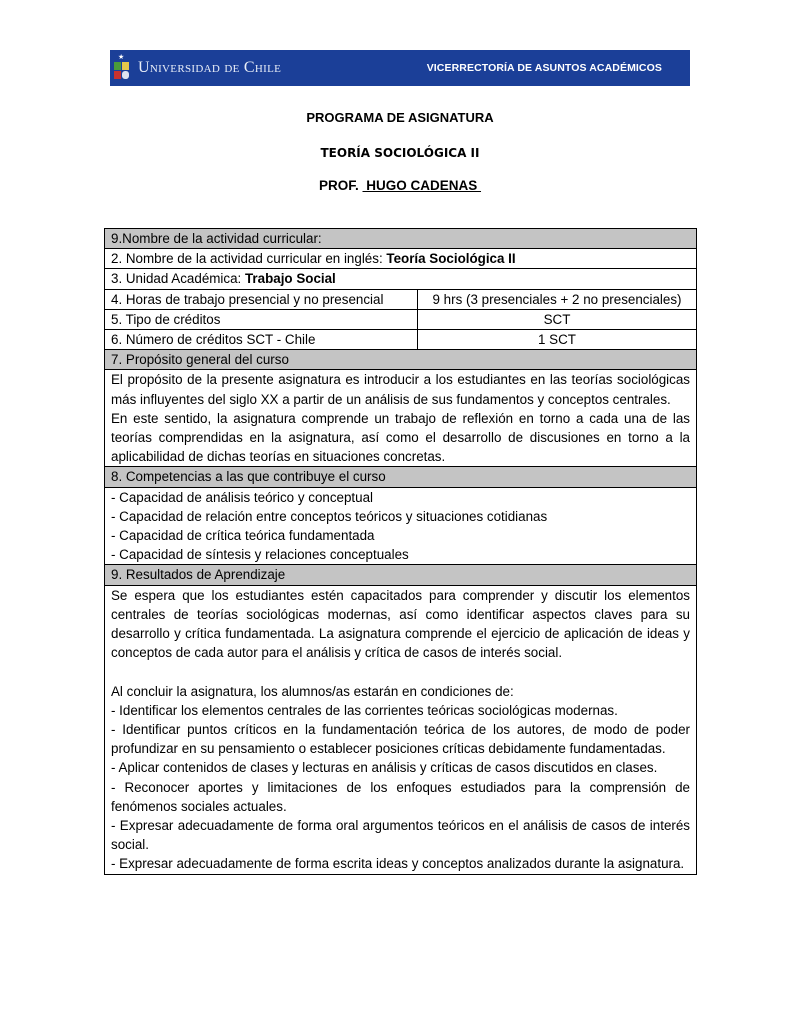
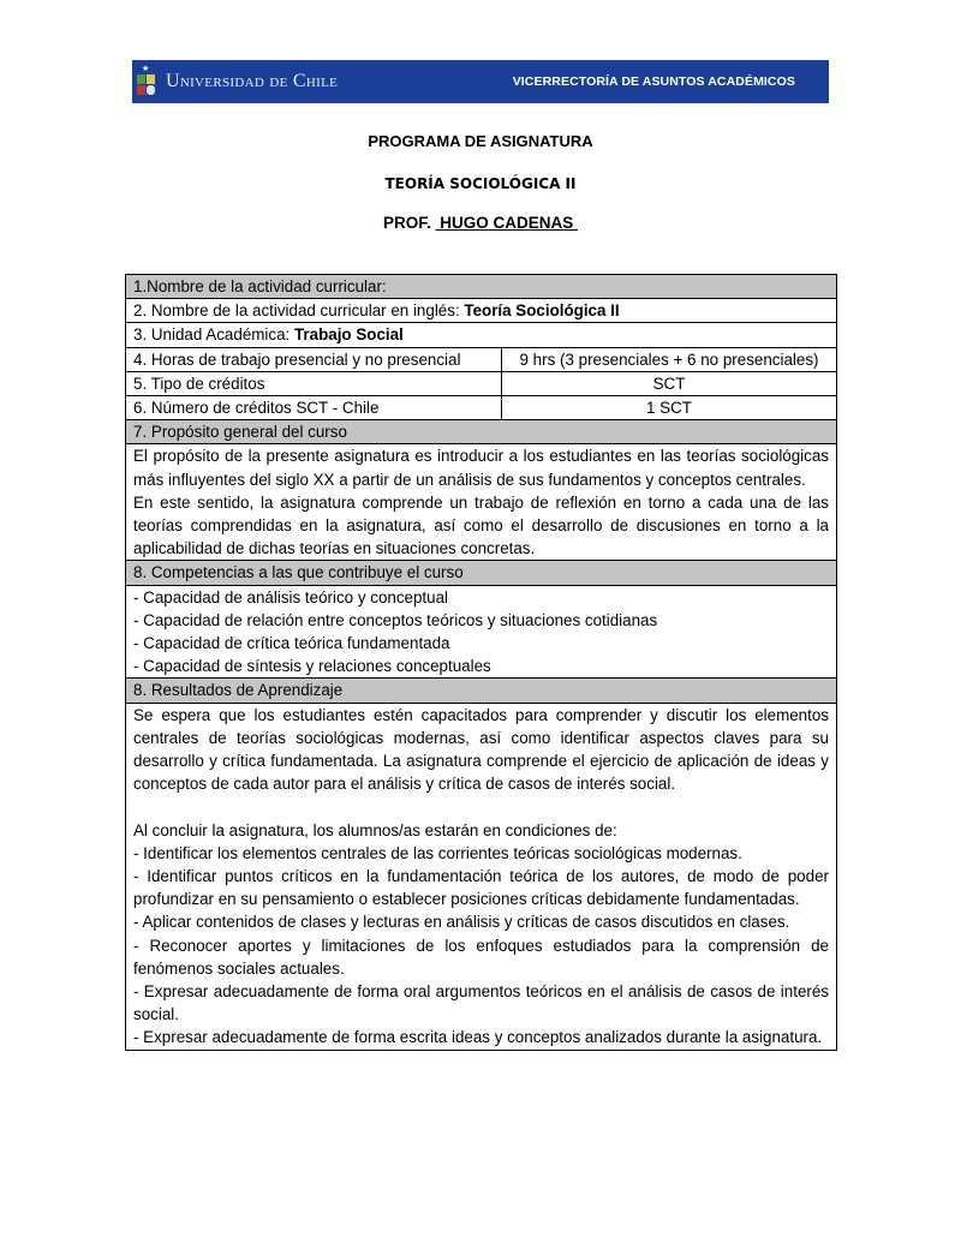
  Universidad de Chile
  VICERRECTORÍA DE ASUNTOS ACADÉMICOS
  PROGRAMA DE ASIGNATURA
  TEORÍA SOCIOLÓGICA II
  PROF. HUGO CADENAS
- 9.Nombre de la actividad curricular:
+ 1.Nombre de la actividad curricular:
  2. Nombre de la actividad curricular en inglés: Teoría Sociológica II
  3. Unidad Académica: Trabajo Social
- 4. Horas de trabajo presencial y no presencial	9 hrs (3 presenciales + 2 no presenciales)
+ 4. Horas de trabajo presencial y no presencial	9 hrs (3 presenciales + 6 no presenciales)
  5. Tipo de créditos	SCT
  6. Número de créditos SCT - Chile	1 SCT
  7. Propósito general del curso
  El propósito de la presente asignatura es introducir a los estudiantes en las teorías sociológicas más influyentes del siglo XX a partir de un análisis de sus fundamentos y conceptos centrales. En este sentido, la asignatura comprende un trabajo de reflexión en torno a cada una de las teorías comprendidas en la asignatura, así como el desarrollo de discusiones en torno a la aplicabilidad de dichas teorías en situaciones concretas.
  8. Competencias a las que contribuye el curso
  - Capacidad de análisis teórico y conceptual - Capacidad de relación entre conceptos teóricos y situaciones cotidianas - Capacidad de crítica teórica fundamentada - Capacidad de síntesis y relaciones conceptuales
- 9. Resultados de Aprendizaje
+ 8. Resultados de Aprendizaje
  Se espera que los estudiantes estén capacitados para comprender y discutir los elementos centrales de teorías sociológicas modernas, así como identificar aspectos claves para su desarrollo y crítica fundamentada. La asignatura comprende el ejercicio de aplicación de ideas y conceptos de cada autor para el análisis y crítica de casos de interés social. Al concluir la asignatura, los alumnos/as estarán en condiciones de: - Identificar los elementos centrales de las corrientes teóricas sociológicas modernas. - Identificar puntos críticos en la fundamentación teórica de los autores, de modo de poder profundizar en su pensamiento o establecer posiciones críticas debidamente fundamentadas. - Aplicar contenidos de clases y lecturas en análisis y críticas de casos discutidos en clases. - Reconocer aportes y limitaciones de los enfoques estudiados para la comprensión de fenómenos sociales actuales. - Expresar adecuadamente de forma oral argumentos teóricos en el análisis de casos de interés social. - Expresar adecuadamente de forma escrita ideas y conceptos analizados durante la asignatura.
